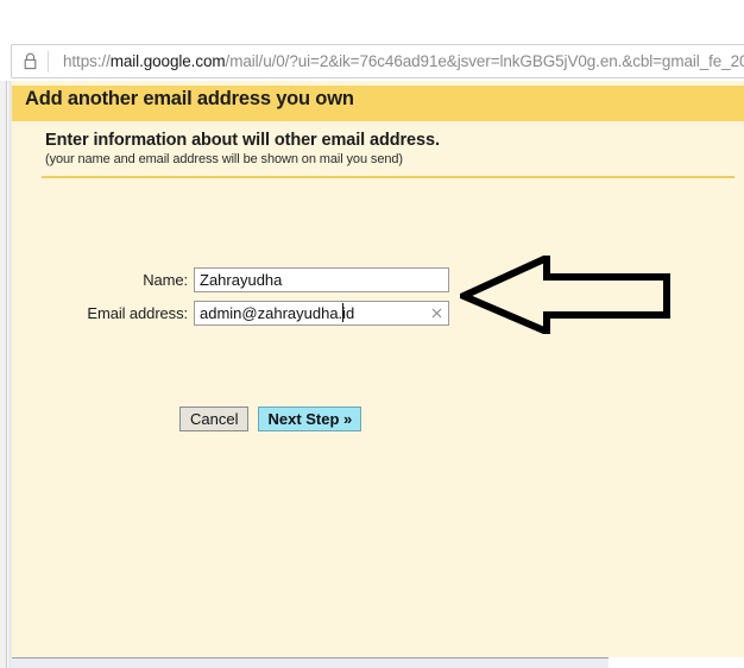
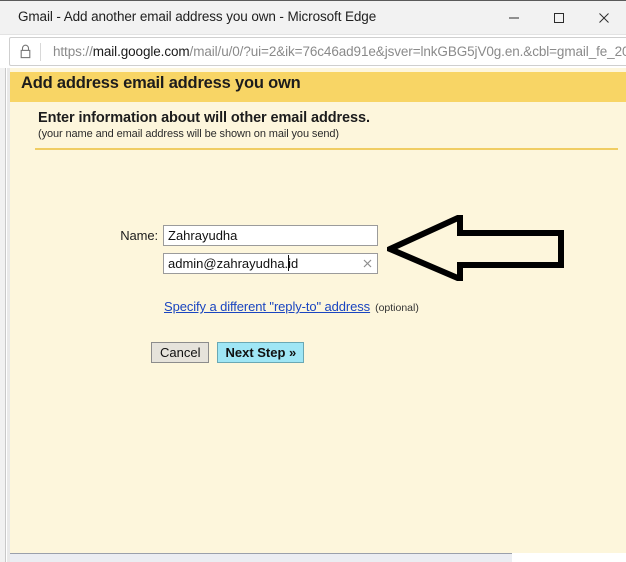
+ Gmail - Add another email address you own - Microsoft Edge
  https://mail.google.com/mail/u/0/?ui=2&ik=76c46ad91e&jsver=lnkGBG5jV0g.en.&cbl=gmail_fe_2
- Add another email address you own
+ Add address email address you own
  Enter information about will other email address.
  (your name and email address will be shown on mail you send)
  Name:
  Zahrayudha
- Email address:
  admin@zahrayudha.id
+ Specify a different "reply-to" address
+ (optional)
  Cancel
  Next Step »
